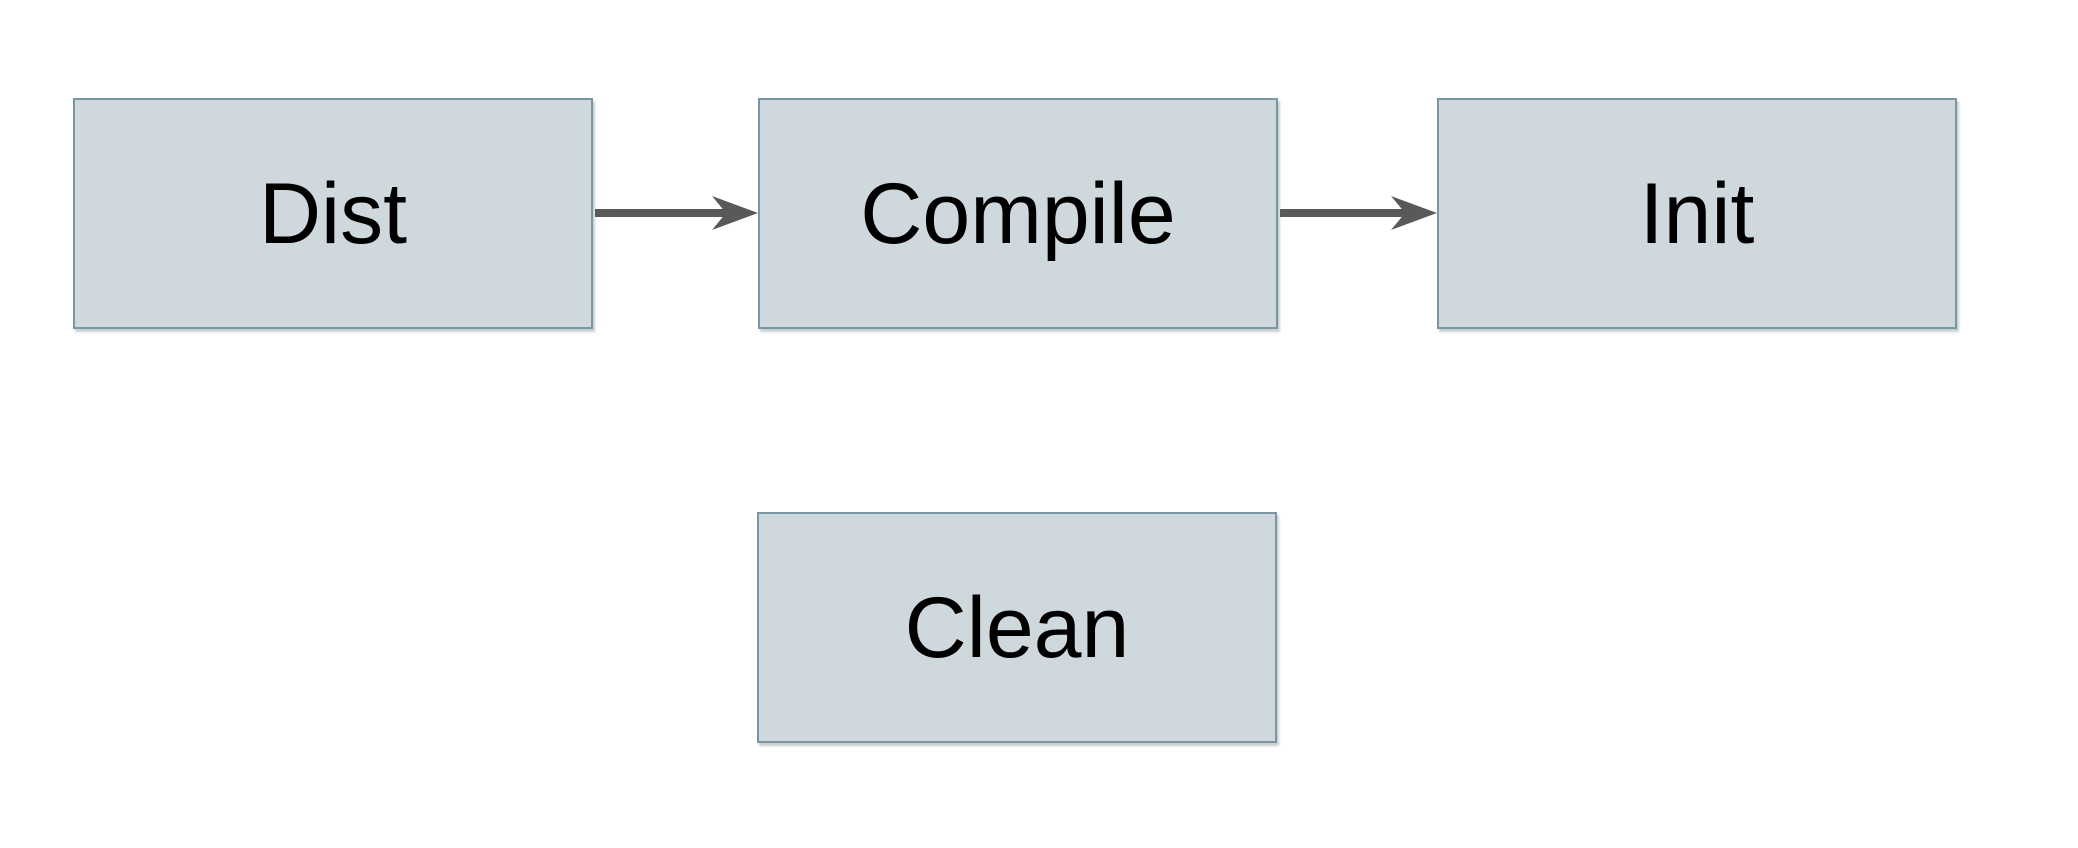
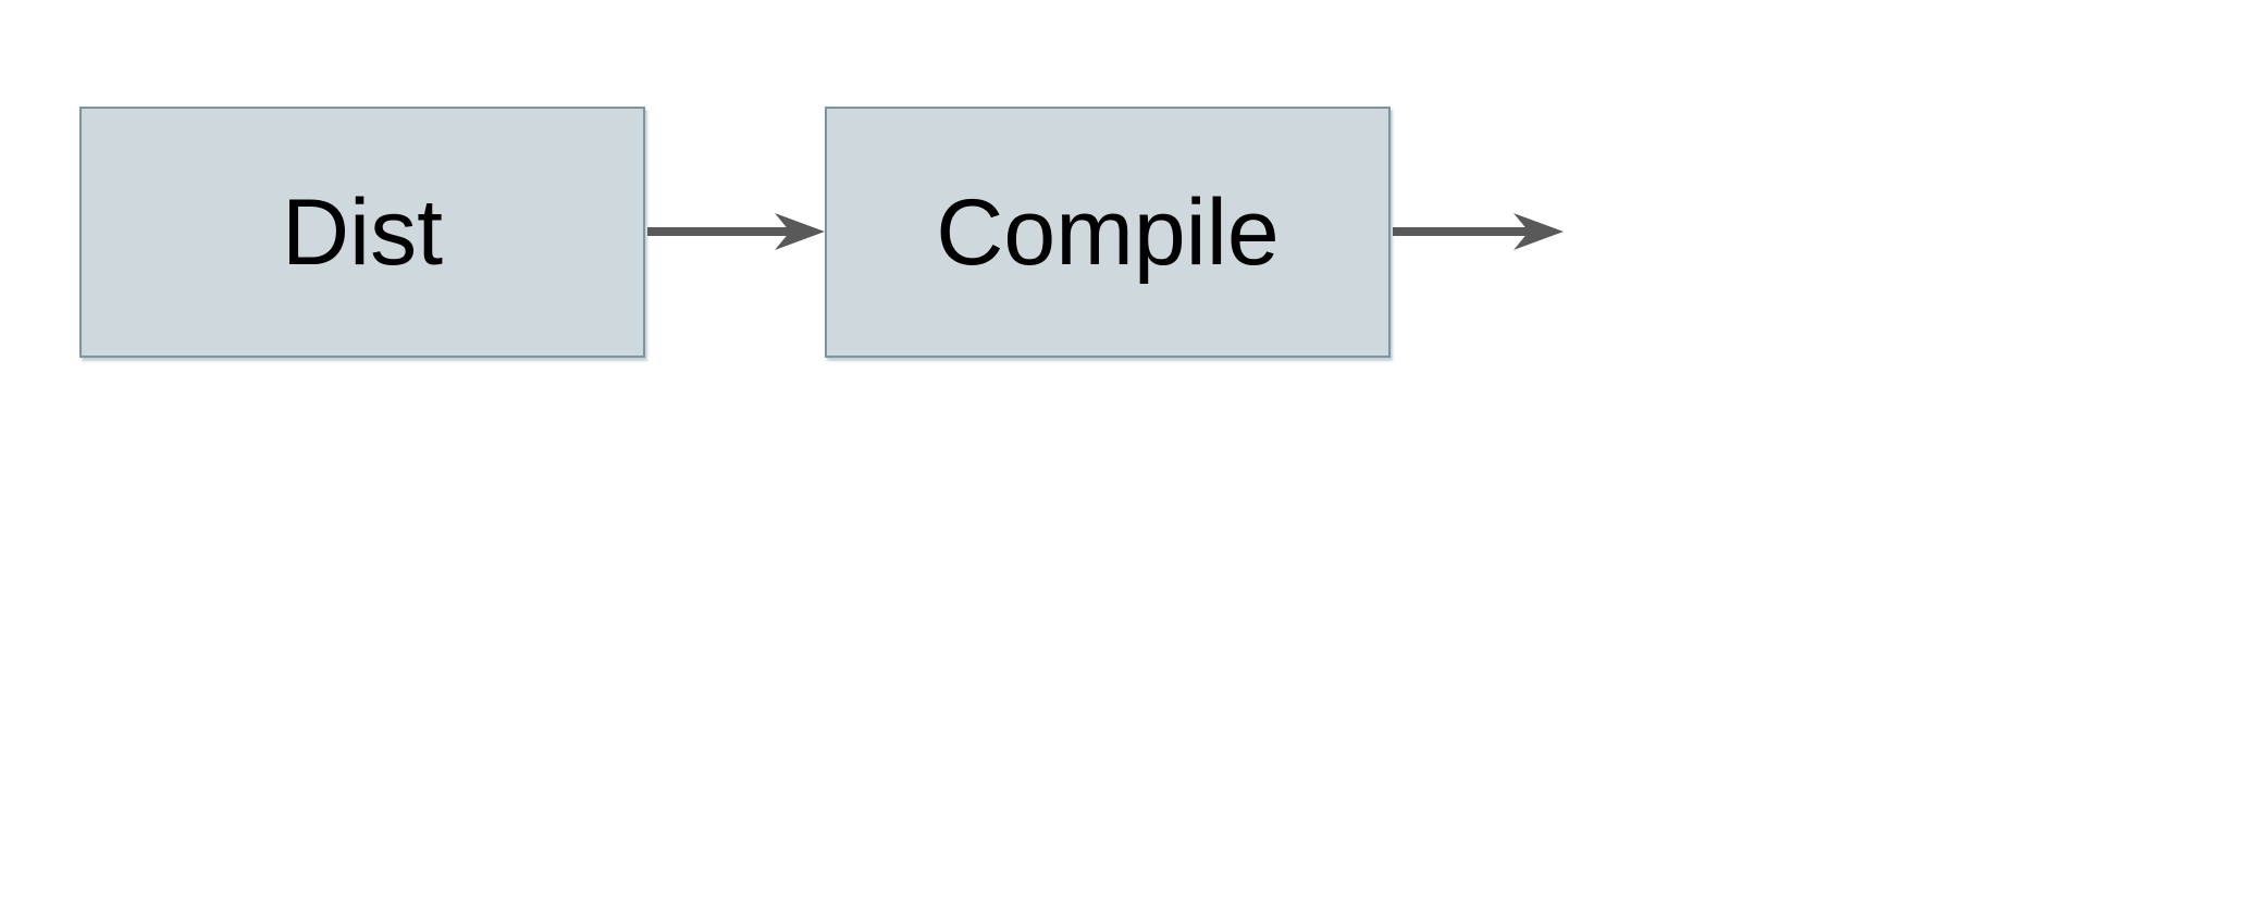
  Dist
  Compile
- Init
- Clean
